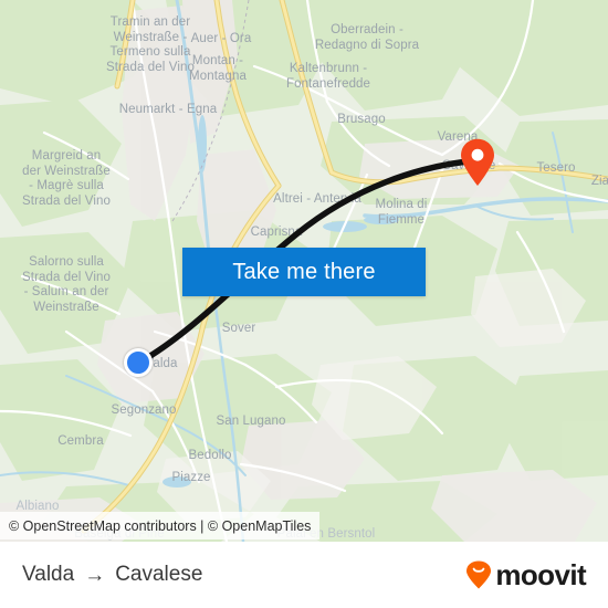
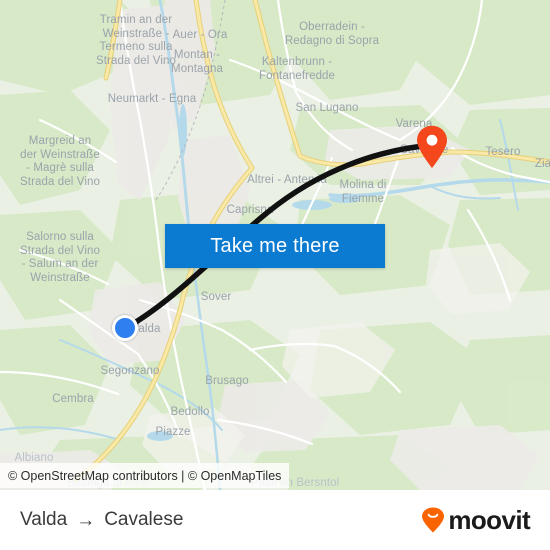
  Tramin an der
  Weinstraße -
  Termeno sulla
  Strada del Vino
  Auer - Ora
  Montan -
  Montagna
  Oberradein -
  Redagno di Sopra
  Kaltenbrunn -
  Fontanefredde
  Neumarkt - Egna
- Brusago
+ San Lugano
  Varena
  Tesero
  Zia
  Margreid an
  der Weinstraße
  - Magrè sulla
  Strada del Vino
  Altrei - Antera
  Molina di
  Fiemme
  Caprisn
  Salorno sulla
  Strada del Vino
  - Salum an der
  Weinstraße
  Sover
  alda
  Segonzano
- San Lugano
+ Brusago
  Cembra
  Bedollo
  Piazze
  Albiano
  Baselga di Pine
  Palai en Bersntol
  Take me there
  © OpenStreetMap contributors | © OpenMapTiles
  Valda
  →
  Cavalese
  moovit
